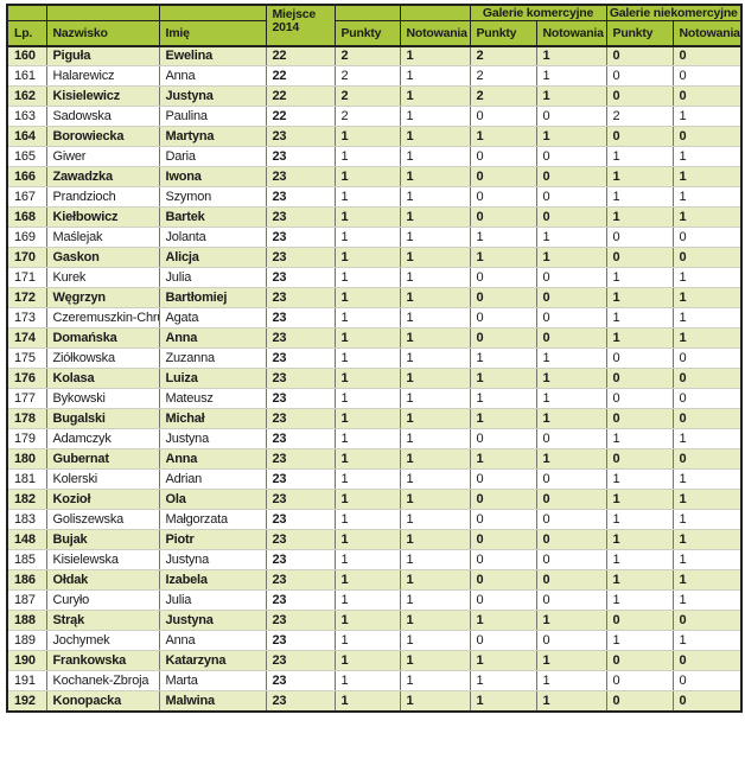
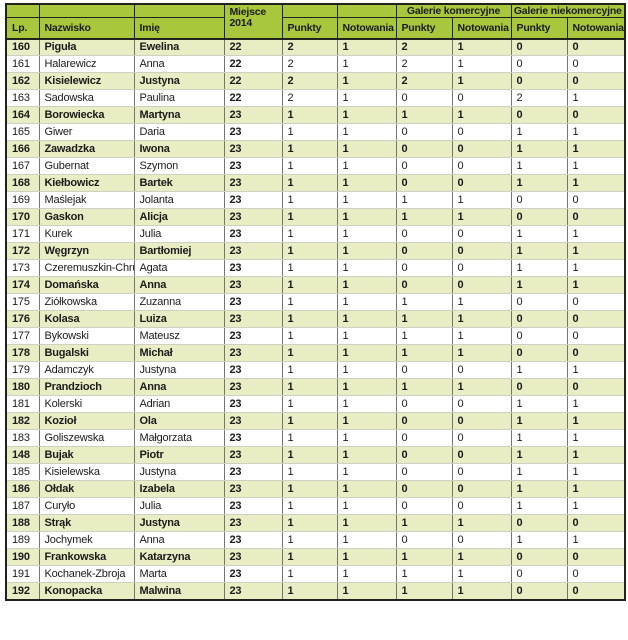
  			Miejsce 2014			Galerie komercyjne	Galerie niekomercyjne
  Lp.	Nazwisko	Imię	Punkty	Notowania	Punkty	Notowania	Punkty	Notowania
  160	Piguła	Ewelina	22	2	1	2	1	0	0
  161	Halarewicz	Anna	22	2	1	2	1	0	0
  162	Kisielewicz	Justyna	22	2	1	2	1	0	0
  163	Sadowska	Paulina	22	2	1	0	0	2	1
  164	Borowiecka	Martyna	23	1	1	1	1	0	0
  165	Giwer	Daria	23	1	1	0	0	1	1
  166	Zawadzka	Iwona	23	1	1	0	0	1	1
- 167	Prandzioch	Szymon	23	1	1	0	0	1	1
+ 167	Gubernat	Szymon	23	1	1	0	0	1	1
  168	Kiełbowicz	Bartek	23	1	1	0	0	1	1
  169	Maślejak	Jolanta	23	1	1	1	1	0	0
  170	Gaskon	Alicja	23	1	1	1	1	0	0
  171	Kurek	Julia	23	1	1	0	0	1	1
  172	Węgrzyn	Bartłomiej	23	1	1	0	0	1	1
  173	Czeremuszkin-Chr	Agata	23	1	1	0	0	1	1
  174	Domańska	Anna	23	1	1	0	0	1	1
  175	Ziółkowska	Zuzanna	23	1	1	1	1	0	0
  176	Kolasa	Luiza	23	1	1	1	1	0	0
  177	Bykowski	Mateusz	23	1	1	1	1	0	0
  178	Bugalski	Michał	23	1	1	1	1	0	0
  179	Adamczyk	Justyna	23	1	1	0	0	1	1
- 180	Gubernat	Anna	23	1	1	1	1	0	0
+ 180	Prandzioch	Anna	23	1	1	1	1	0	0
  181	Kolerski	Adrian	23	1	1	0	0	1	1
  182	Kozioł	Ola	23	1	1	0	0	1	1
  183	Goliszewska	Małgorzata	23	1	1	0	0	1	1
  148	Bujak	Piotr	23	1	1	0	0	1	1
  185	Kisielewska	Justyna	23	1	1	0	0	1	1
  186	Ołdak	Izabela	23	1	1	0	0	1	1
  187	Curyło	Julia	23	1	1	0	0	1	1
  188	Strąk	Justyna	23	1	1	1	1	0	0
  189	Jochymek	Anna	23	1	1	0	0	1	1
  190	Frankowska	Katarzyna	23	1	1	1	1	0	0
  191	Kochanek-Zbroja	Marta	23	1	1	1	1	0	0
  192	Konopacka	Malwina	23	1	1	1	1	0	0
